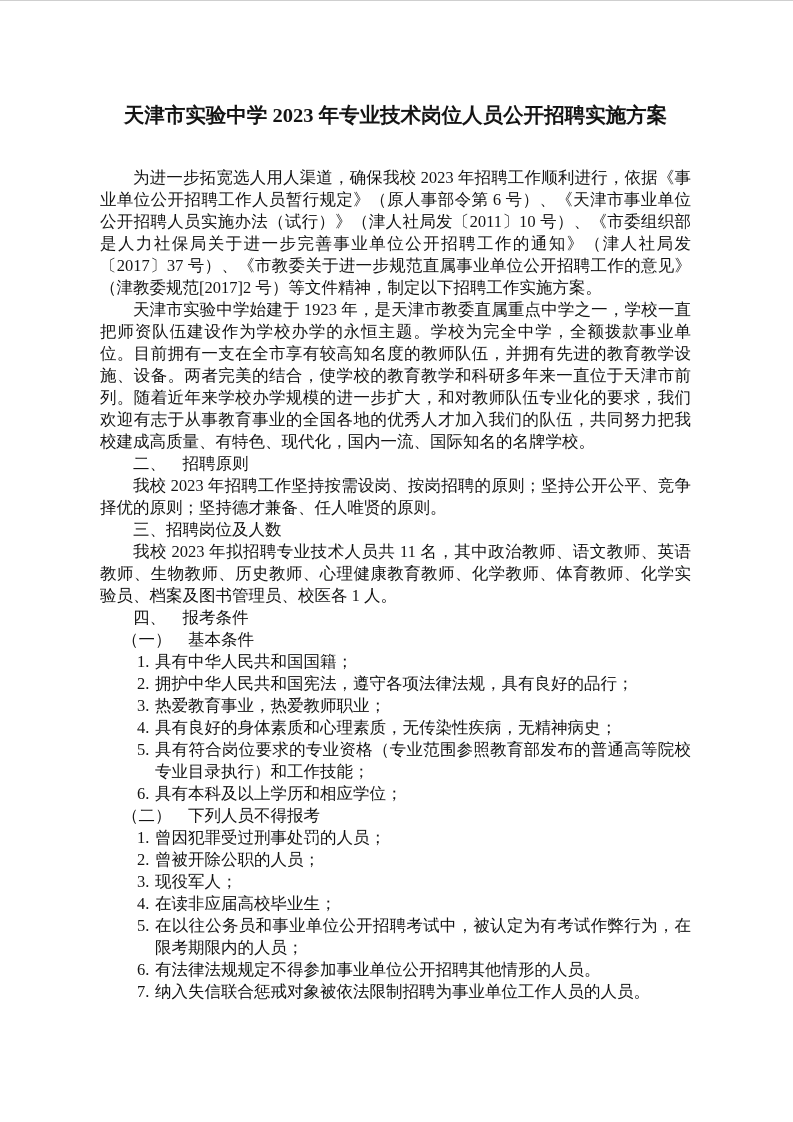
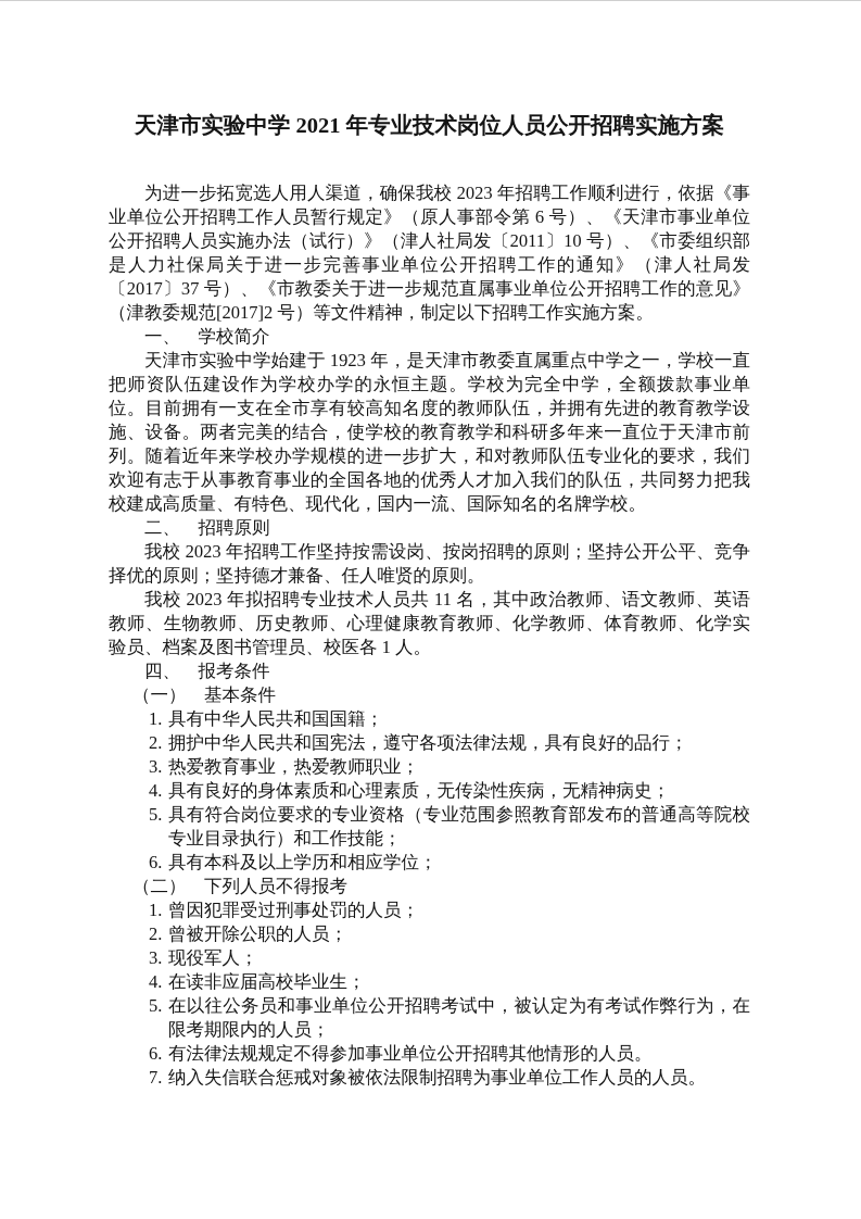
- 天津市实验中学 2023 年专业技术岗位人员公开招聘实施方案
+ 天津市实验中学 2021 年专业技术岗位人员公开招聘实施方案
  为进一步拓宽选人用人渠道，确保我校 2023 年招聘工作顺利进行，依据《事业单位公开招聘工作人员暂行规定》（原人事部令第 6 号）、《天津市事业单位公开招聘人员实施办法（试行）》（津人社局发〔2011〕10 号）、《市委组织部是人力社保局关于进一步完善事业单位公开招聘工作的通知》（津人社局发〔2017〕37 号）、《市教委关于进一步规范直属事业单位公开招聘工作的意见》（津教委规范[2017]2 号）等文件精神，制定以下招聘工作实施方案。
+ 一、 学校简介
  天津市实验中学始建于 1923 年，是天津市教委直属重点中学之一，学校一直把师资队伍建设作为学校办学的永恒主题。学校为完全中学，全额拨款事业单位。目前拥有一支在全市享有较高知名度的教师队伍，并拥有先进的教育教学设施、设备。两者完美的结合，使学校的教育教学和科研多年来一直位于天津市前列。随着近年来学校办学规模的进一步扩大，和对教师队伍专业化的要求，我们欢迎有志于从事教育事业的全国各地的优秀人才加入我们的队伍，共同努力把我校建成高质量、有特色、现代化，国内一流、国际知名的名牌学校。
  二、 招聘原则
  我校 2023 年招聘工作坚持按需设岗、按岗招聘的原则；坚持公开公平、竞争择优的原则；坚持德才兼备、任人唯贤的原则。
- 三、招聘岗位及人数
  我校 2023 年拟招聘专业技术人员共 11 名，其中政治教师、语文教师、英语教师、生物教师、历史教师、心理健康教育教师、化学教师、体育教师、化学实验员、档案及图书管理员、校医各 1 人。
  四、 报考条件
  （一） 基本条件
  1.
  具有中华人民共和国国籍；
  2.
  拥护中华人民共和国宪法，遵守各项法律法规，具有良好的品行；
  3.
  热爱教育事业，热爱教师职业；
  4.
  具有良好的身体素质和心理素质，无传染性疾病，无精神病史；
  5.
  具有符合岗位要求的专业资格（专业范围参照教育部发布的普通高等院校专业目录执行）和工作技能；
  6.
  具有本科及以上学历和相应学位；
  （二） 下列人员不得报考
  1.
  曾因犯罪受过刑事处罚的人员；
  2.
  曾被开除公职的人员；
  3.
  现役军人；
  4.
  在读非应届高校毕业生；
  5.
  在以往公务员和事业单位公开招聘考试中，被认定为有考试作弊行为，在限考期限内的人员；
  6.
  有法律法规规定不得参加事业单位公开招聘其他情形的人员。
  7.
  纳入失信联合惩戒对象被依法限制招聘为事业单位工作人员的人员。
